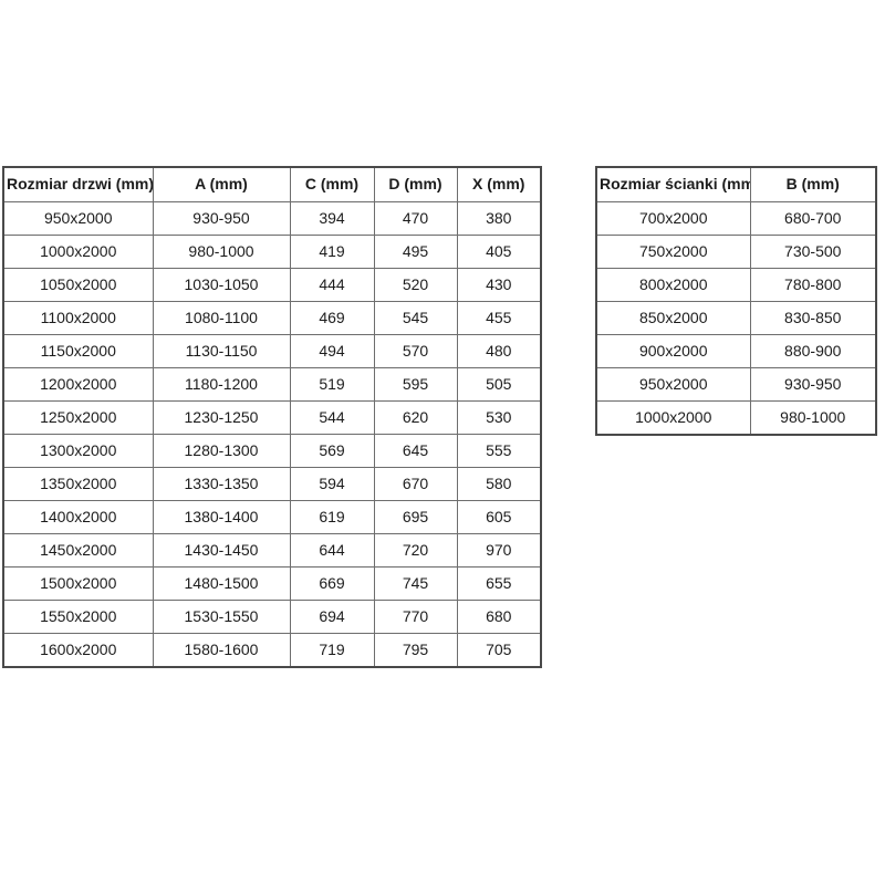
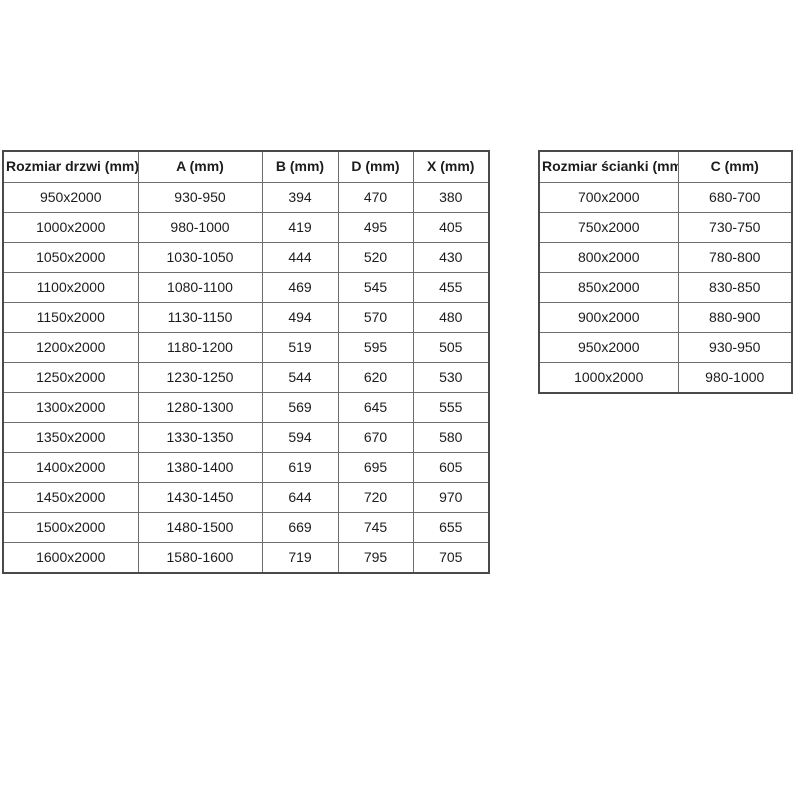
- Rozmiar drzwi (mm)	A (mm)	C (mm)	D (mm)	X (mm)
+ Rozmiar drzwi (mm)	A (mm)	B (mm)	D (mm)	X (mm)
  950x2000	930-950	394	470	380
  1000x2000	980-1000	419	495	405
  1050x2000	1030-1050	444	520	430
  1100x2000	1080-1100	469	545	455
  1150x2000	1130-1150	494	570	480
  1200x2000	1180-1200	519	595	505
  1250x2000	1230-1250	544	620	530
  1300x2000	1280-1300	569	645	555
  1350x2000	1330-1350	594	670	580
  1400x2000	1380-1400	619	695	605
  1450x2000	1430-1450	644	720	970
  1500x2000	1480-1500	669	745	655
- 1550x2000	1530-1550	694	770	680
  1600x2000	1580-1600	719	795	705
- Rozmiar ścianki (mm	B (mm)
+ Rozmiar ścianki (mm	C (mm)
  700x2000	680-700
- 750x2000	730-500
+ 750x2000	730-750
  800x2000	780-800
  850x2000	830-850
  900x2000	880-900
  950x2000	930-950
  1000x2000	980-1000
